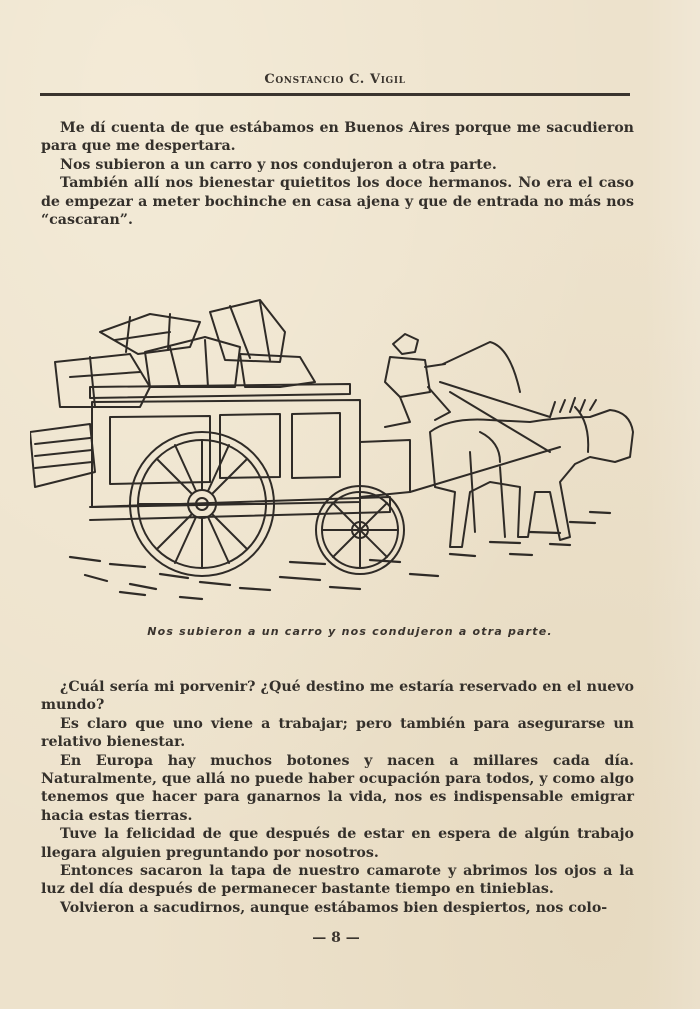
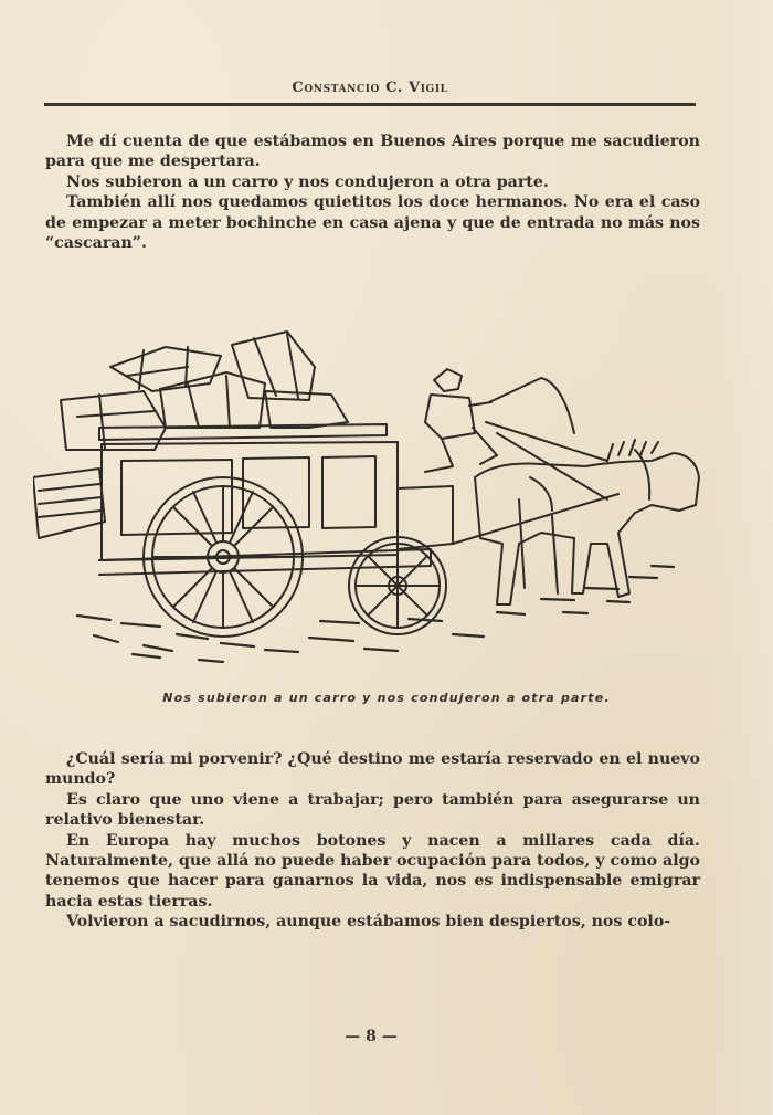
  Constancio C. Vigil
  Me dí cuenta de que estábamos en Buenos Aires porque me sacudieron para que me despertara.
  Nos subieron a un carro y nos condujeron a otra parte.
- También allí nos bienestar quietitos los doce hermanos. No era el caso de empezar a meter bochinche en casa ajena y que de entrada no más nos “cascaran”.
+ También allí nos quedamos quietitos los doce hermanos. No era el caso de empezar a meter bochinche en casa ajena y que de entrada no más nos “cascaran”.
  Nos subieron a un carro y nos condujeron a otra parte.
  ¿Cuál sería mi porvenir? ¿Qué destino me estaría reservado en el nuevo mundo?
  Es claro que uno viene a trabajar; pero también para asegurarse un relativo bienestar.
  En Europa hay muchos botones y nacen a millares cada día. Naturalmente, que allá no puede haber ocupación para todos, y como algo tenemos que hacer para ganarnos la vida, nos es indispensable emigrar hacia estas tierras.
- Tuve la felicidad de que después de estar en espera de algún trabajo llegara alguien preguntando por nosotros.
- Entonces sacaron la tapa de nuestro camarote y abrimos los ojos a la luz del día después de permanecer bastante tiempo en tinieblas.
  Volvieron a sacudirnos, aunque estábamos bien despiertos, nos colo-
  — 8 —
